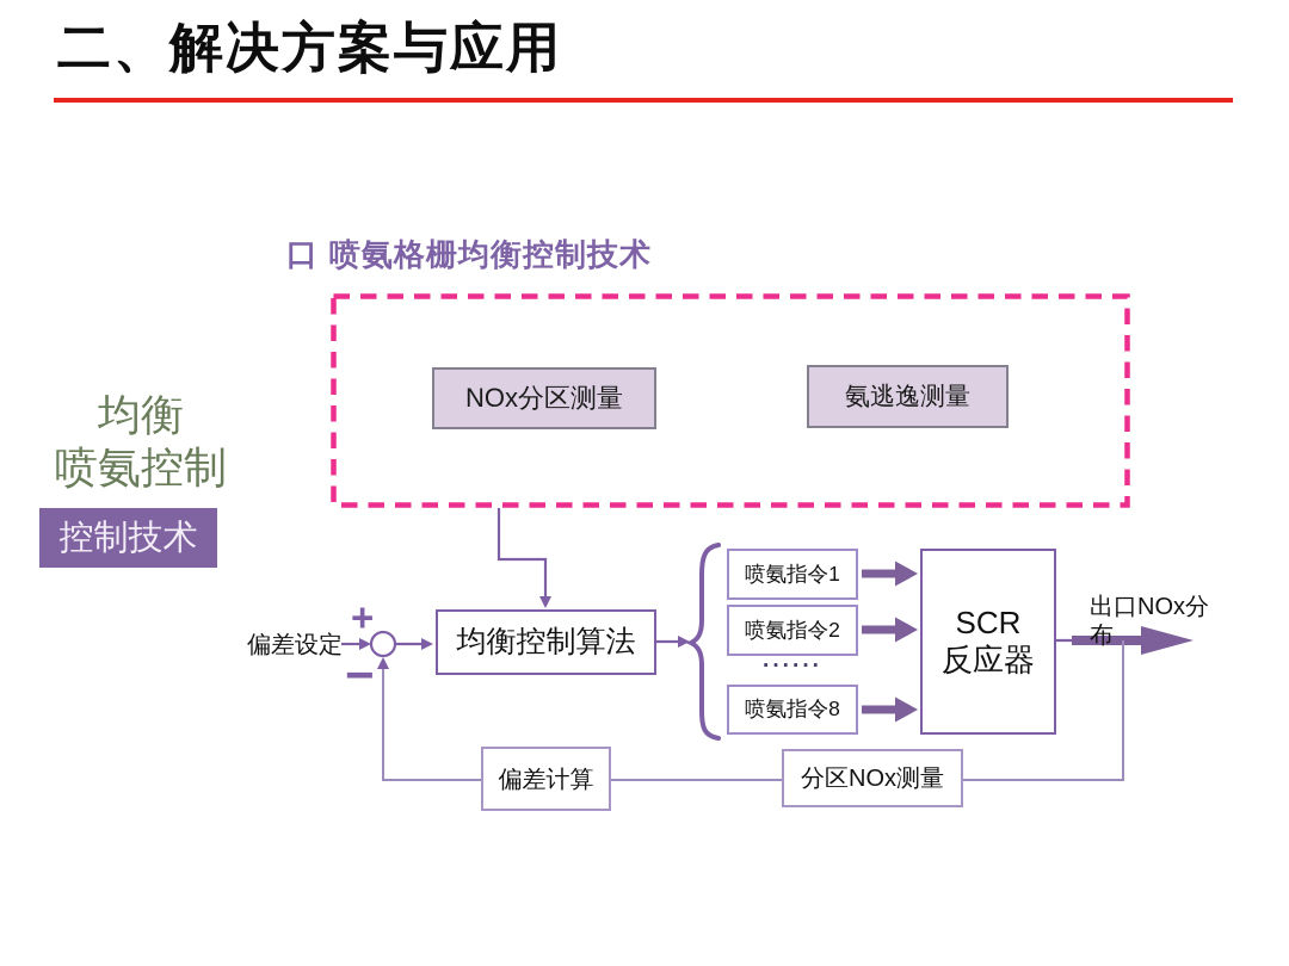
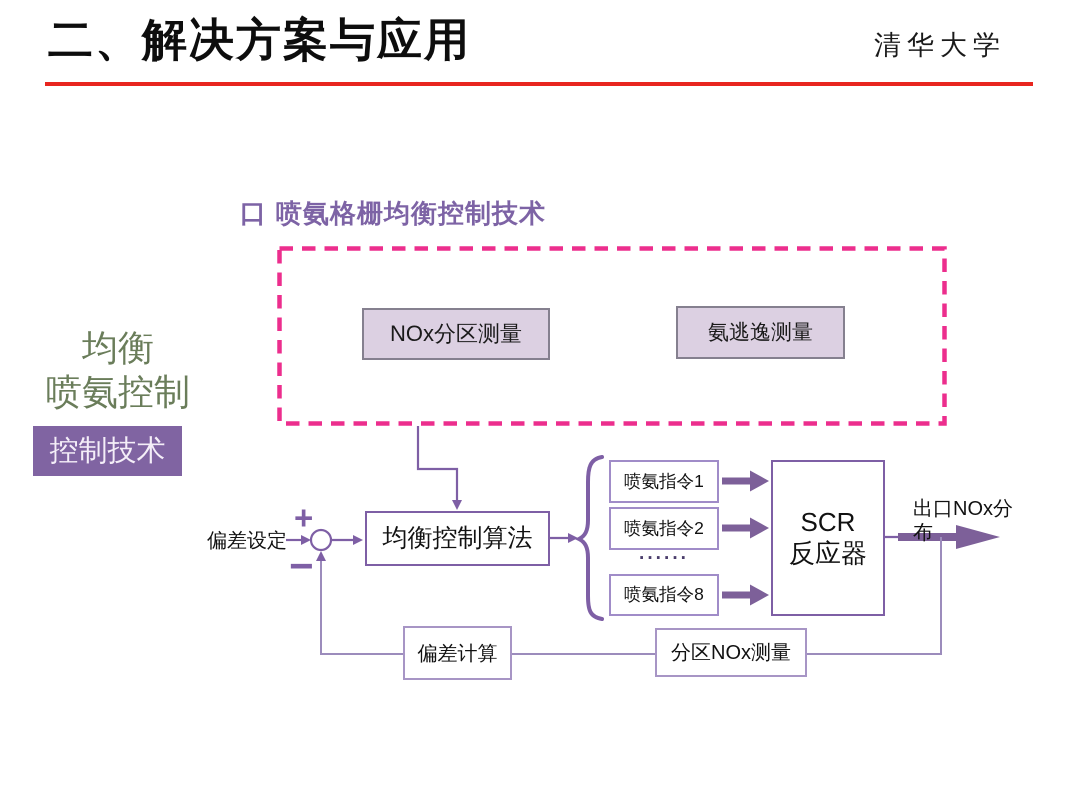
  二、解决方案与应用
+ 清华大学
  口 喷氨格栅均衡控制技术
  NOx分区测量
  氨逃逸测量
  均衡
  喷氨控制
  控制技术
  偏差设定
  +
  −
  均衡控制算法
  喷氨指令1
  喷氨指令2
  ······
  喷氨指令8
  SCR
  反应器
  出口NOx分
  布
  偏差计算
  分区NOx测量
